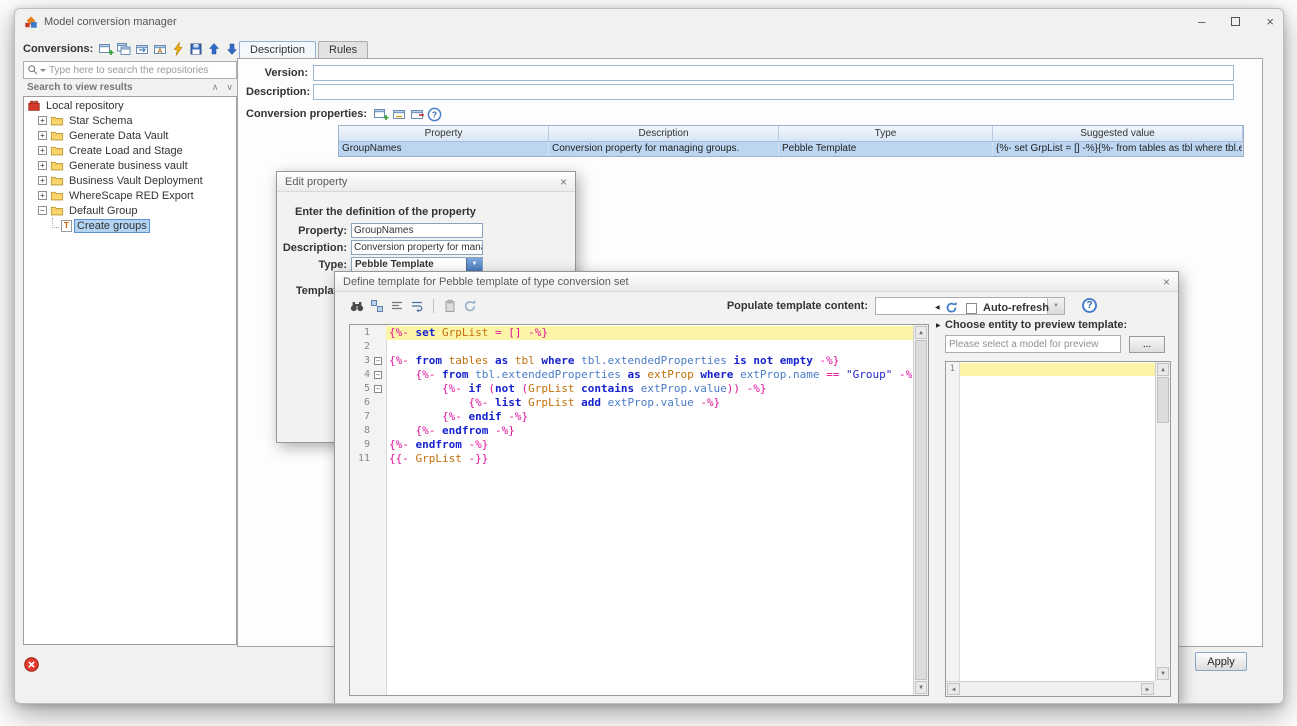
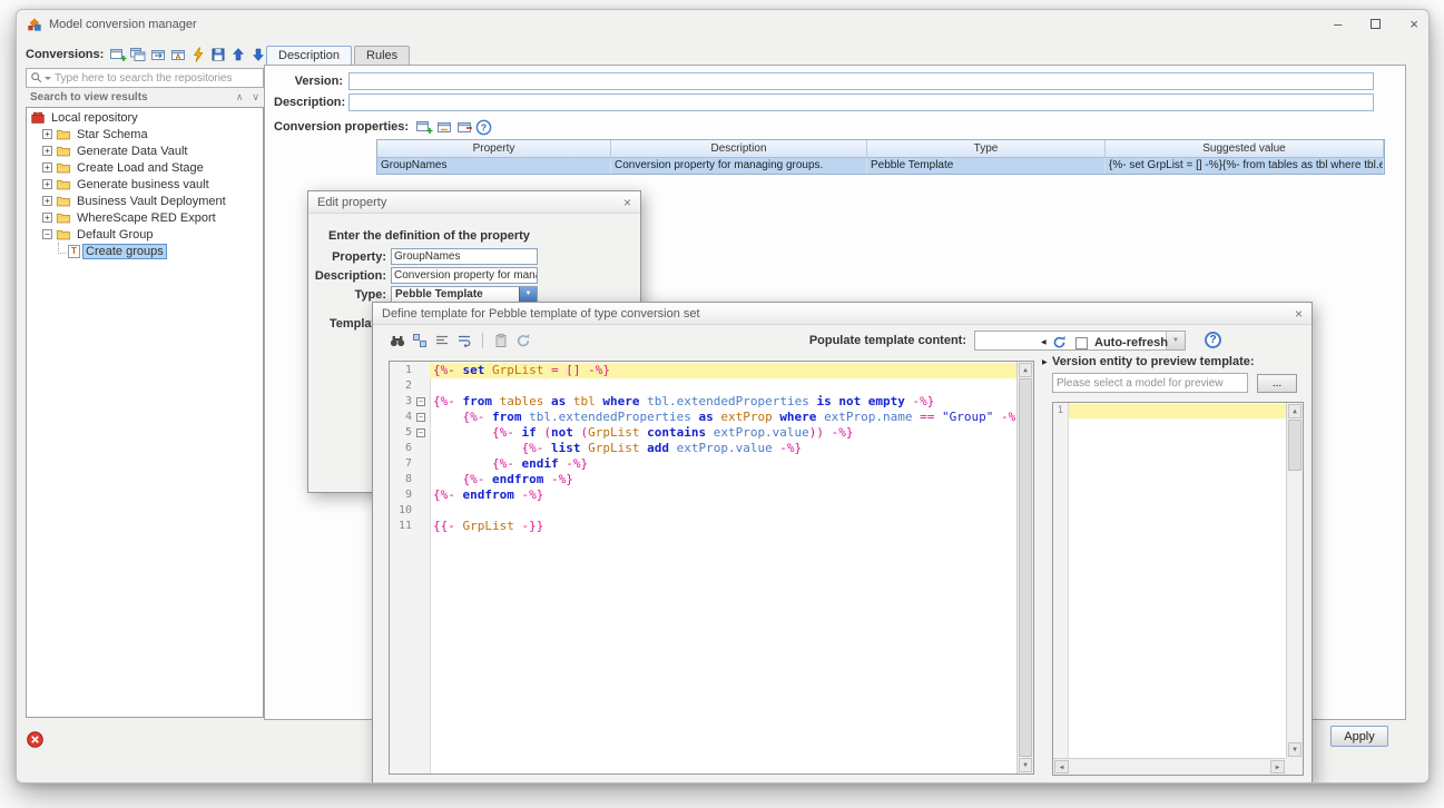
  Model conversion manager
  –
  ×
  Conversions:
  Type here to search the repositories
  Search to view results
  ∧
  ∨
  Local repository
  +
  Star Schema
  +
  Generate Data Vault
  +
  Create Load and Stage
  +
  Generate business vault
  +
  Business Vault Deployment
  +
  WhereScape RED Export
  −
  Default Group
  T
  Create groups
  Description
  Rules
  Version:
  Description:
  Conversion properties:
  ?
  Property
  Description
  Type
  Suggested value
  GroupNames
  Conversion property for managing groups.
  Pebble Template
  {%- set GrpList = [] -%}{%- from tables as tbl where tbl.e
  Apply
  Edit property
  ×
  Enter the definition of the property
  Property:
  GroupNames
  Description:
  Type:
  Pebble Template
  Define template for Pebble template of type conversion set
  ×
  Populate template content:
  ?
  1
  {%- set GrpList = [] -%}
  2
  3
  −
  {%- from tables as tbl where tbl.extendedProperties is not empty -%}
  4
  −
  {%- from tbl.extendedProperties as extProp where extProp.name == "Group" -%
  5
  −
  {%- if (not (GrpList contains extProp.value)) -%}
  6
  {%- list GrpList add extProp.value -%}
  7
  {%- endif -%}
  8
  {%- endfrom -%}
  9
  {%- endfrom -%}
+ 10
  11
  {{- GrpList -}}
  Auto-refresh
- Choose entity to preview template:
+ Version entity to preview template:
  Please select a model for preview
  ...
  1
